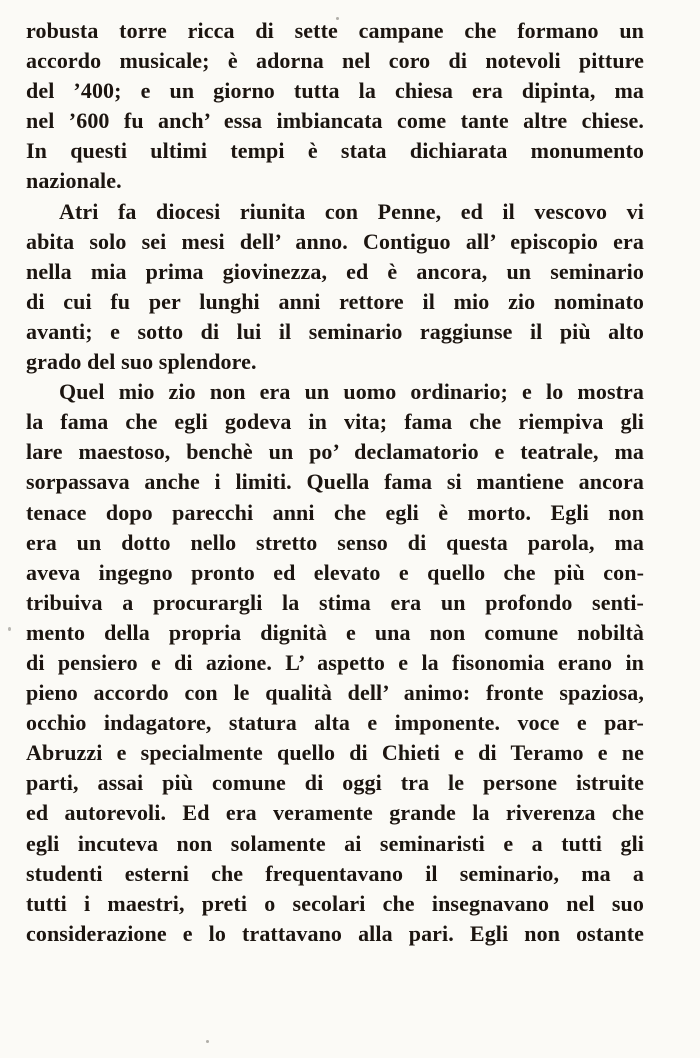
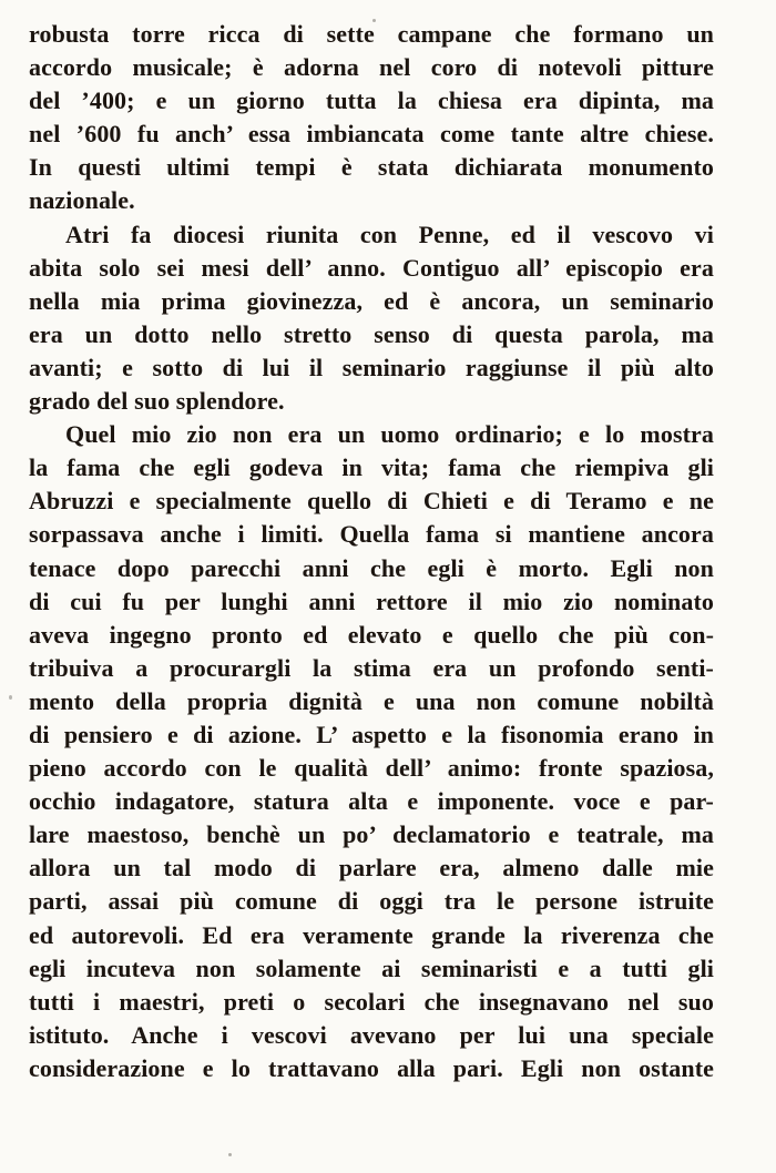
  robusta torre ricca di sette campane che formano un
  accordo musicale; è adorna nel coro di notevoli pitture
  del ’400; e un giorno tutta la chiesa era dipinta, ma
  nel ’600 fu anch’ essa imbiancata come tante altre chiese.
  In questi ultimi tempi è stata dichiarata monumento
  nazionale.
  Atri fa diocesi riunita con Penne, ed il vescovo vi
  abita solo sei mesi dell’ anno. Contiguo all’ episcopio era
  nella mia prima giovinezza, ed è ancora, un seminario
- di cui fu per lunghi anni rettore il mio zio nominato
+ era un dotto nello stretto senso di questa parola, ma
  avanti; e sotto di lui il seminario raggiunse il più alto
  grado del suo splendore.
  Quel mio zio non era un uomo ordinario; e lo mostra
  la fama che egli godeva in vita; fama che riempiva gli
- lare maestoso, benchè un po’ declamatorio e teatrale, ma
+ Abruzzi e specialmente quello di Chieti e di Teramo e ne
  sorpassava anche i limiti. Quella fama si mantiene ancora
  tenace dopo parecchi anni che egli è morto. Egli non
- era un dotto nello stretto senso di questa parola, ma
+ di cui fu per lunghi anni rettore il mio zio nominato
  aveva ingegno pronto ed elevato e quello che più con-
  tribuiva a procurargli la stima era un profondo senti-
  mento della propria dignità e una non comune nobiltà
  di pensiero e di azione. L’ aspetto e la fisonomia erano in
  pieno accordo con le qualità dell’ animo: fronte spaziosa,
  occhio indagatore, statura alta e imponente. voce e par-
- Abruzzi e specialmente quello di Chieti e di Teramo e ne
+ lare maestoso, benchè un po’ declamatorio e teatrale, ma
+ allora un tal modo di parlare era, almeno dalle mie
  parti, assai più comune di oggi tra le persone istruite
  ed autorevoli. Ed era veramente grande la riverenza che
  egli incuteva non solamente ai seminaristi e a tutti gli
- studenti esterni che frequentavano il seminario, ma a
  tutti i maestri, preti o secolari che insegnavano nel suo
+ istituto. Anche i vescovi avevano per lui una speciale
  considerazione e lo trattavano alla pari. Egli non ostante
